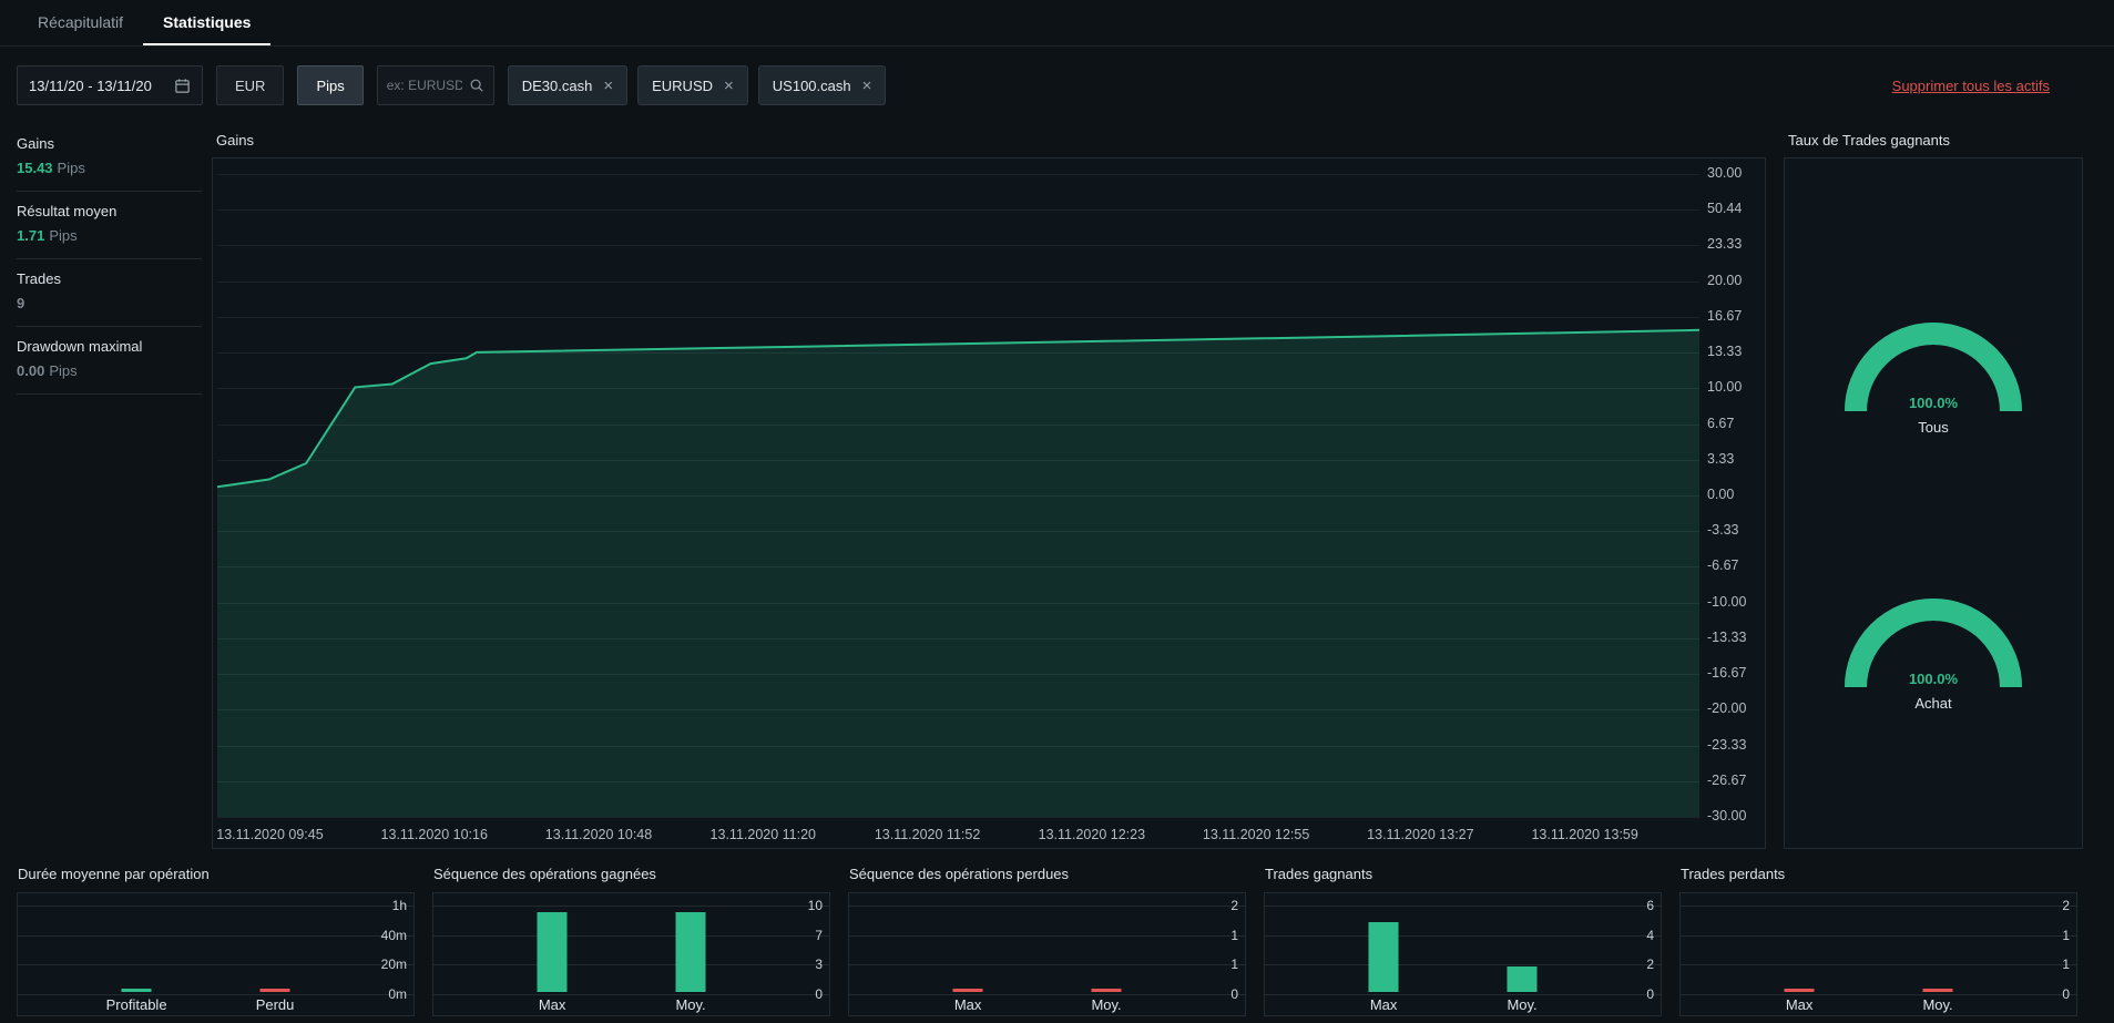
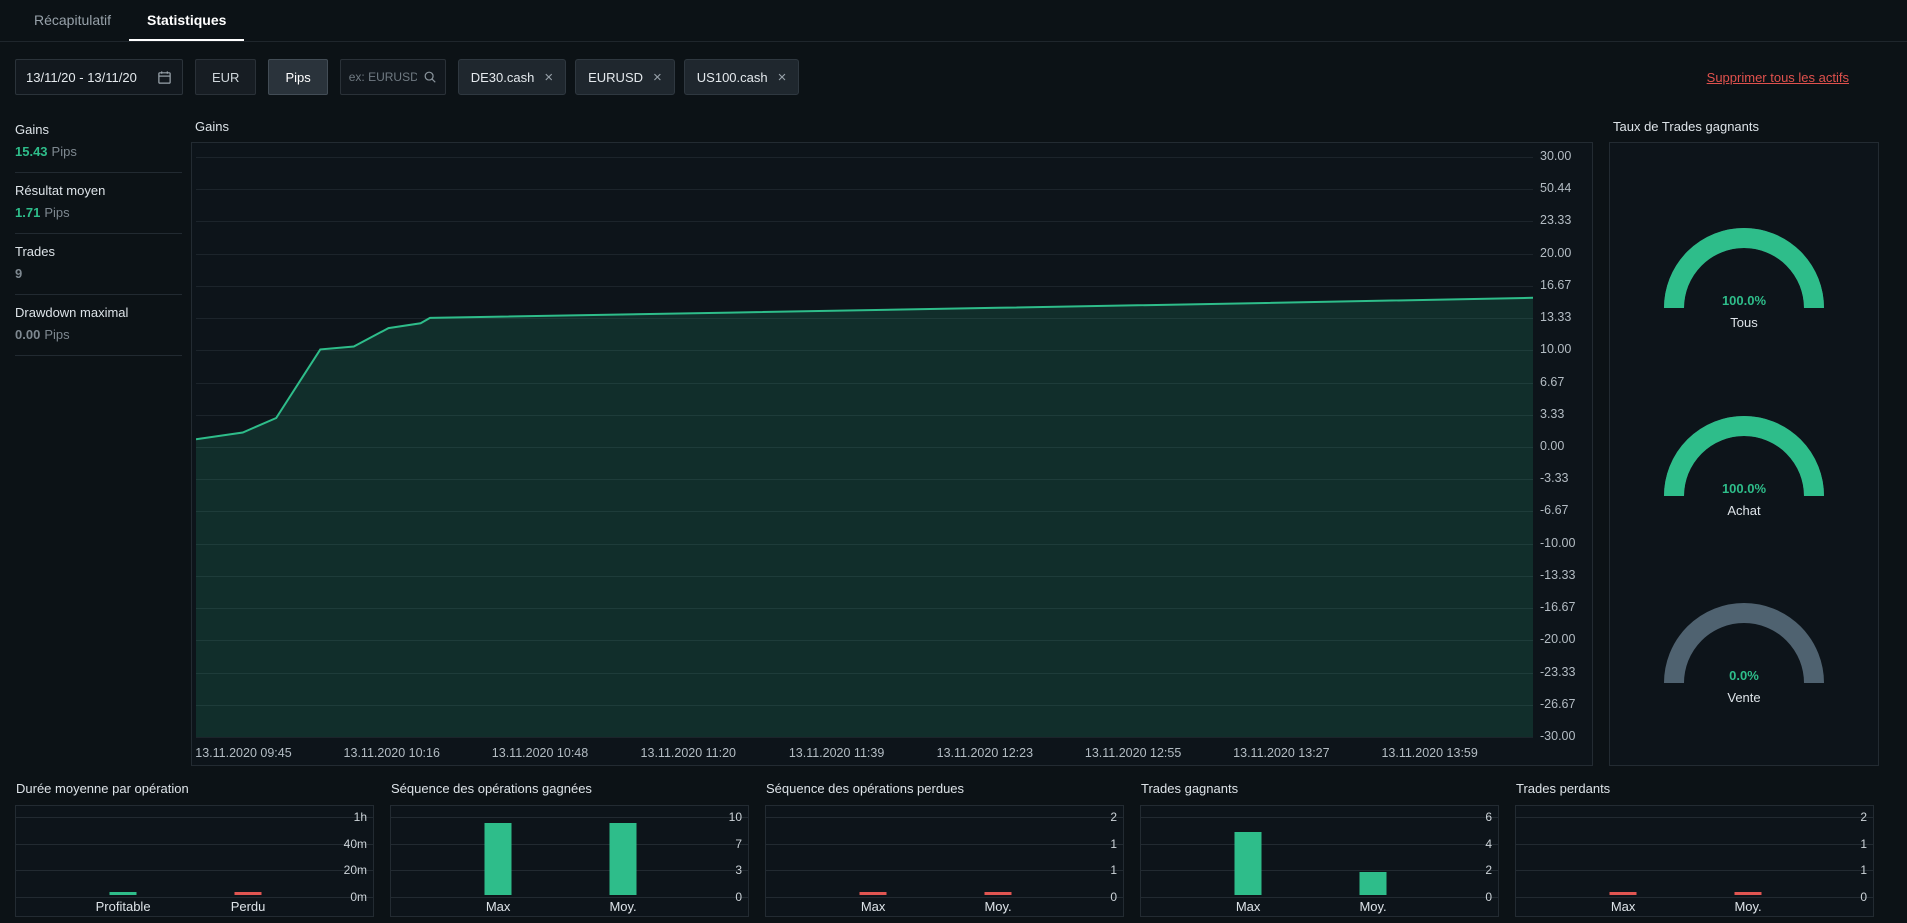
  Récapitulatif
  Statistiques
  13/11/20 - 13/11/20
  EUR
  Pips
  ex: EURUSD
  DE30.cash
  ×
  EURUSD
  ×
  US100.cash
  ×
  Supprimer tous les actifs
  Gains
  15.43 Pips
  Résultat moyen
  1.71 Pips
  Trades
  9
  Drawdown maximal
  0.00 Pips
  Gains
  30.00
  50.44
  23.33
  20.00
  16.67
  13.33
  10.00
  6.67
  3.33
  0.00
  -3.33
  -6.67
  -10.00
  -13.33
  -16.67
  -20.00
  -23.33
  -26.67
  -30.00
  13.11.2020 09:45
  13.11.2020 10:16
  13.11.2020 10:48
  13.11.2020 11:20
- 13.11.2020 11:52
+ 13.11.2020 11:39
  13.11.2020 12:23
  13.11.2020 12:55
  13.11.2020 13:27
  13.11.2020 13:59
  Taux de Trades gagnants
  100.0%
  Tous
  100.0%
  Achat
+ 0.0%
+ Vente
  Durée moyenne par opération
  1h
  40m
  20m
  0m
  Profitable
  Perdu
  Séquence des opérations gagnées
  10
  7
  3
  0
  Max
  Moy.
  Séquence des opérations perdues
  2
  1
  1
  0
  Max
  Moy.
  Trades gagnants
  6
  4
  2
  0
  Max
  Moy.
  Trades perdants
  2
  1
  1
  0
  Max
  Moy.
